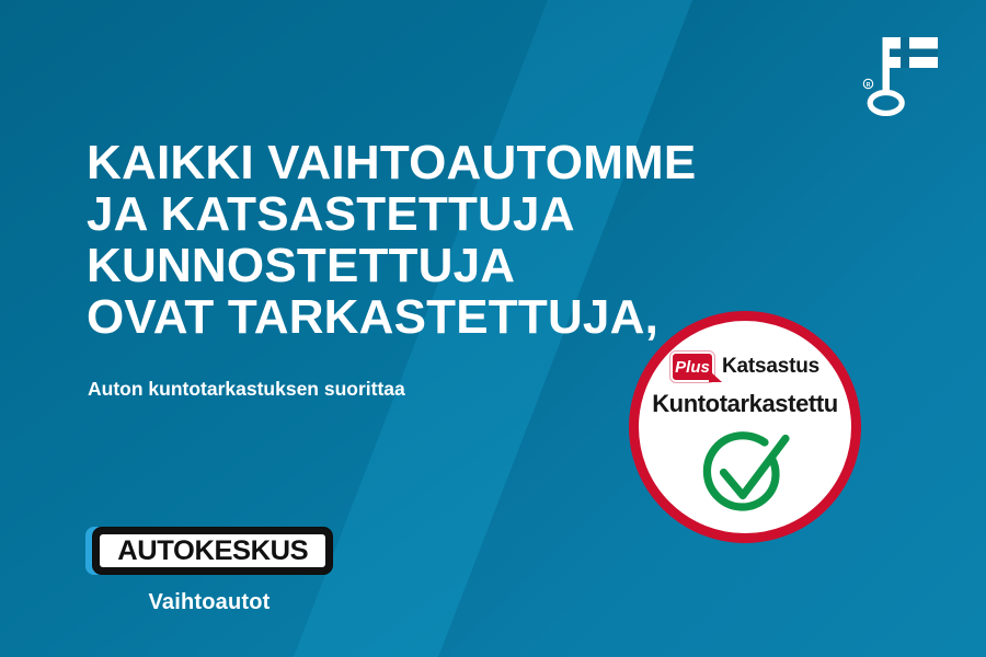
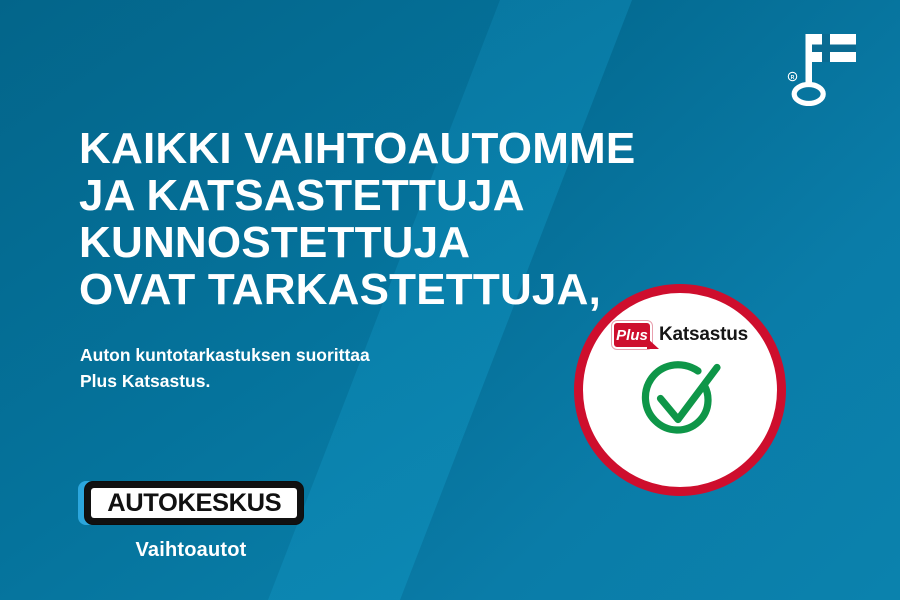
  KAIKKI VAIHTOAUTOMME
  JA KATSASTETTUJA
  KUNNOSTETTUJA
  OVAT TARKASTETTUJA,
  Auton kuntotarkastuksen suorittaa
+ Plus Katsastus.
  AUTOKESKUS
  Vaihtoautot
  Plus
  Katsastus
- Kuntotarkastettu
